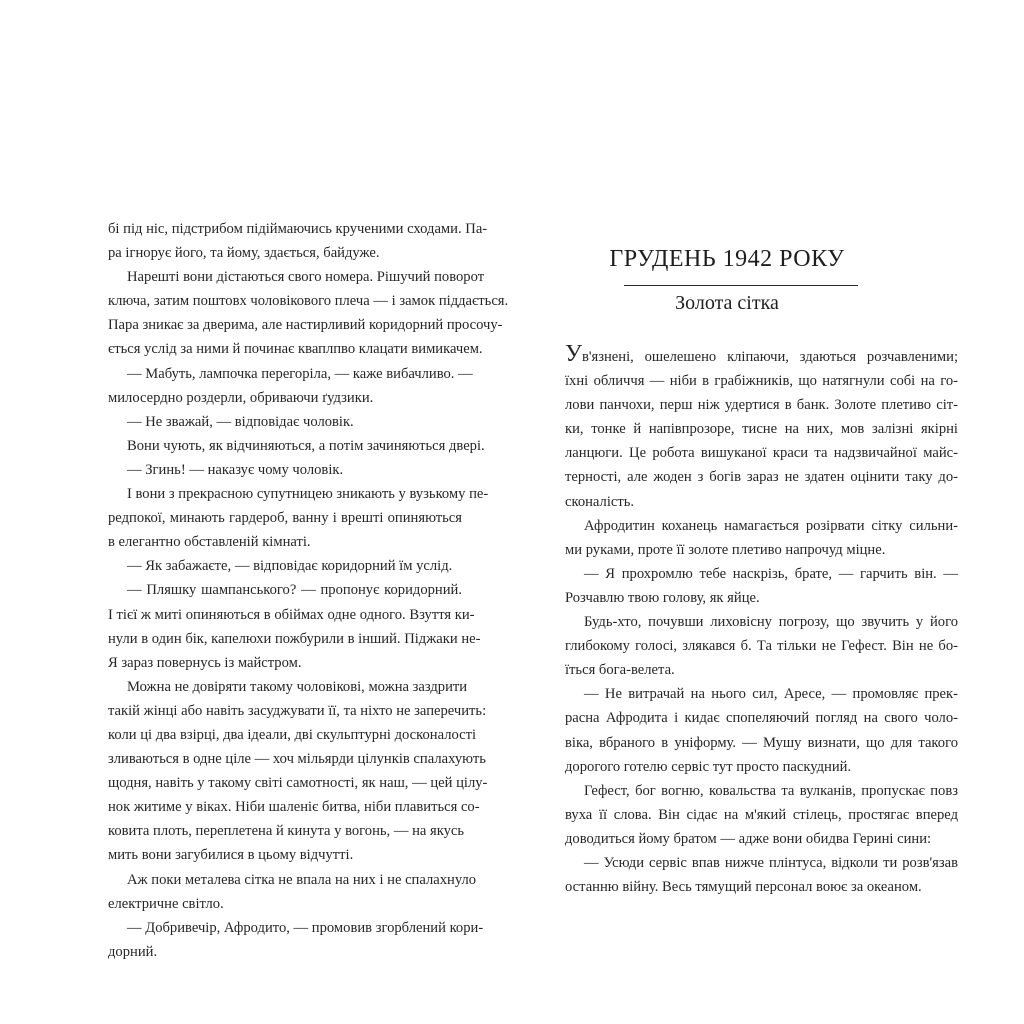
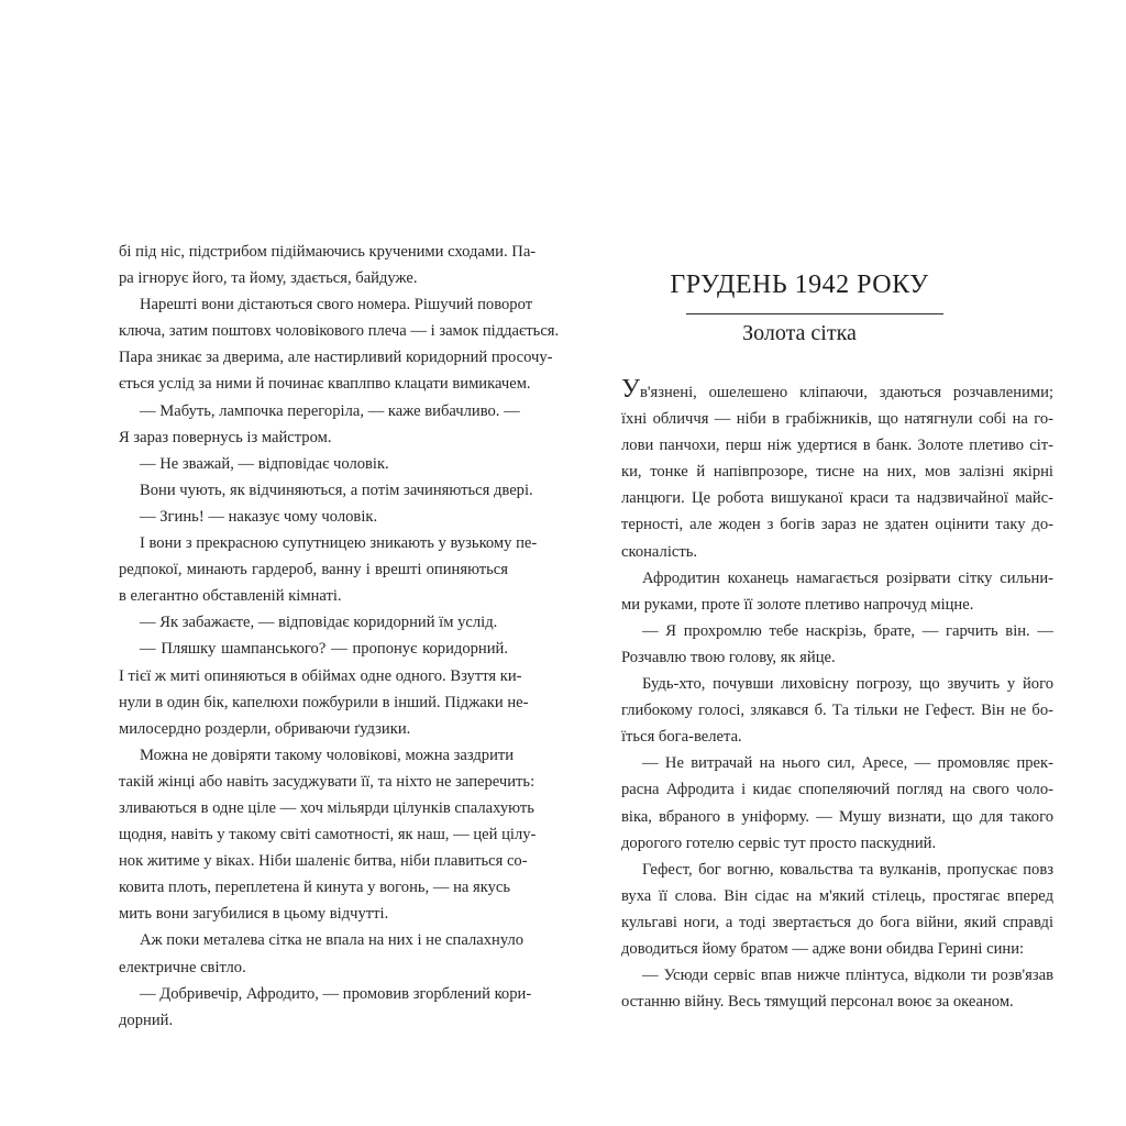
  бі під ніс, підстрибом підіймаючись крученими сходами. Па-
  ра ігнорує його, та йому, здається, байдуже.
  Нарешті вони дістаються свого номера. Рішучий поворот
  ключа, затим поштовх чоловікового плеча — і замок піддається.
  Пара зникає за дверима, але настирливий коридорний просочу-
  ється услід за ними й починає кваплпво клацати вимикачем.
  — Мабуть, лампочка перегоріла, — каже вибачливо. —
- милосердно роздерли, обриваючи ґудзики.
+ Я зараз повернусь із майстром.
  — Не зважай, — відповідає чоловік.
  Вони чують, як відчиняються, а потім зачиняються двері.
  — Згинь! — наказує чому чоловік.
  І вони з прекрасною супутницею зникають у вузькому пе-
  редпокої, минають гардероб, ванну і врешті опиняються
  в елегантно обставленій кімнаті.
  — Як забажаєте, — відповідає коридорний їм услід.
  — Пляшку шампанського? — пропонує коридорний.
  І тієї ж миті опиняються в обіймах одне одного. Взуття ки-
  нули в один бік, капелюхи пожбурили в інший. Піджаки не-
- Я зараз повернусь із майстром.
+ милосердно роздерли, обриваючи ґудзики.
  Можна не довіряти такому чоловікові, можна заздрити
  такій жінці або навіть засуджувати її, та ніхто не заперечить:
- коли ці два взірці, два ідеали, дві скульптурні досконалості
  зливаються в одне ціле — хоч мільярди цілунків спалахують
  щодня, навіть у такому світі самотності, як наш, — цей цілу-
  нок житиме у віках. Ніби шаленіє битва, ніби плавиться со-
  ковита плоть, переплетена й кинута у вогонь, — на якусь
  мить вони загубилися в цьому відчутті.
  Аж поки металева сітка не впала на них і не спалахнуло
  електричне світло.
  — Добривечір, Афродито, — промовив згорблений кори-
  дорний.
  ГРУДЕНЬ 1942 РОКУ
  Золота сітка
  Ув'язнені, ошелешено кліпаючи, здаються розчавленими;
  їхні обличчя — ніби в грабіжників, що натягнули собі на го-
  лови панчохи, перш ніж удертися в банк. Золоте плетиво сіт-
  ки, тонке й напівпрозоре, тисне на них, мов залізні якірні
  ланцюги. Це робота вишуканої краси та надзвичайної майс-
  терності, але жоден з богів зараз не здатен оцінити таку до-
  сконалість.
  Афродитин коханець намагається розірвати сітку сильни-
  ми руками, проте її золоте плетиво напрочуд міцне.
  — Я прохромлю тебе наскрізь, брате, — гарчить він. —
  Розчавлю твою голову, як яйце.
  Будь-хто, почувши лиховісну погрозу, що звучить у його
  глибокому голосі, злякався б. Та тільки не Гефест. Він не бо-
  їться бога-велета.
  — Не витрачай на нього сил, Аресе, — промовляє прек-
  расна Афродита і кидає спопеляючий погляд на свого чоло-
  віка, вбраного в уніформу. — Мушу визнати, що для такого
  дорогого готелю сервіс тут просто паскудний.
  Гефест, бог вогню, ковальства та вулканів, пропускає повз
  вуха її слова. Він сідає на м'який стілець, простягає вперед
+ кульгаві ноги, а тоді звертається до бога війни, який справді
  доводиться йому братом — адже вони обидва Герині сини:
  — Усюди сервіс впав нижче плінтуса, відколи ти розв'язав
  останню війну. Весь тямущий персонал воює за океаном.
